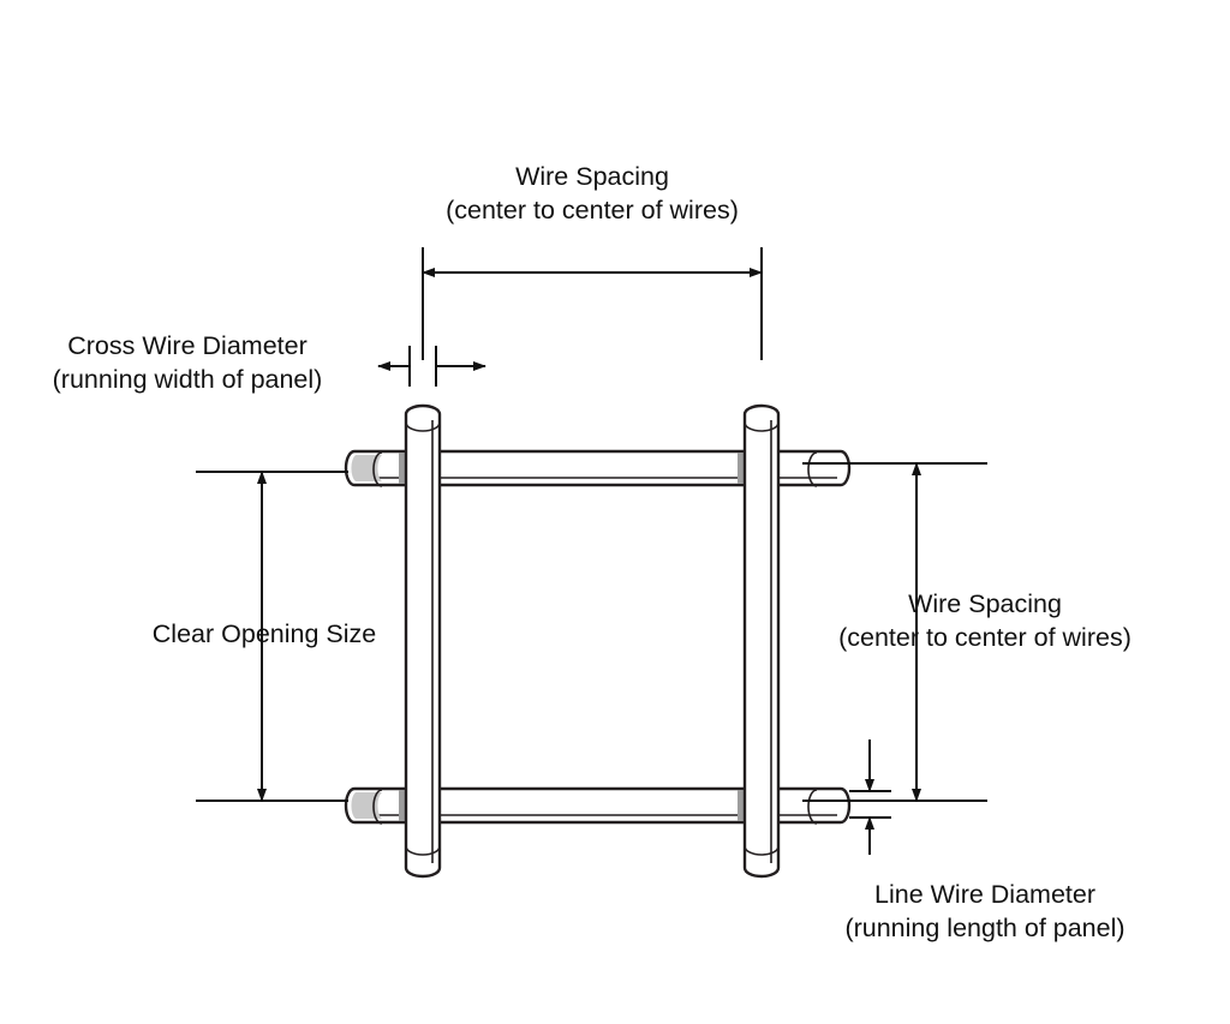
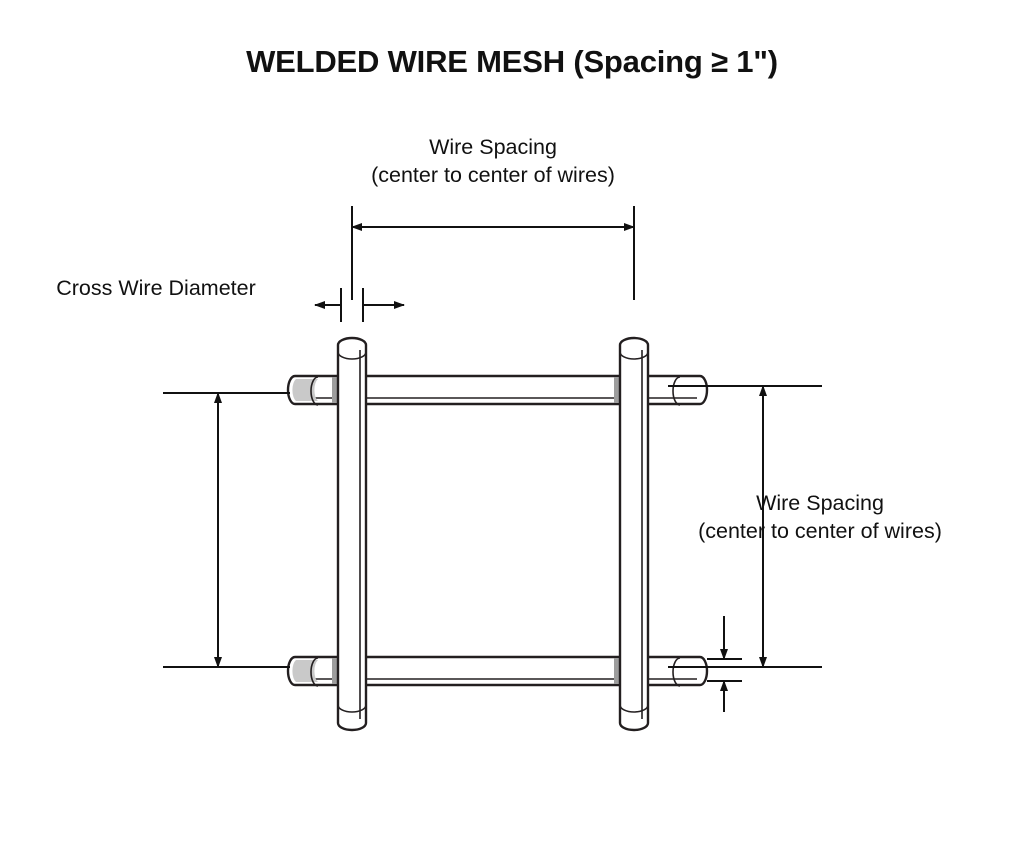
+ WELDED WIRE MESH (Spacing ≥ 1")
  Wire Spacing
  (center to center of wires)
  Cross Wire Diameter
- (running width of panel)
- Clear Opening Size
  Wire Spacing
  (center to center of wires)
- Line Wire Diameter
- (running length of panel)
